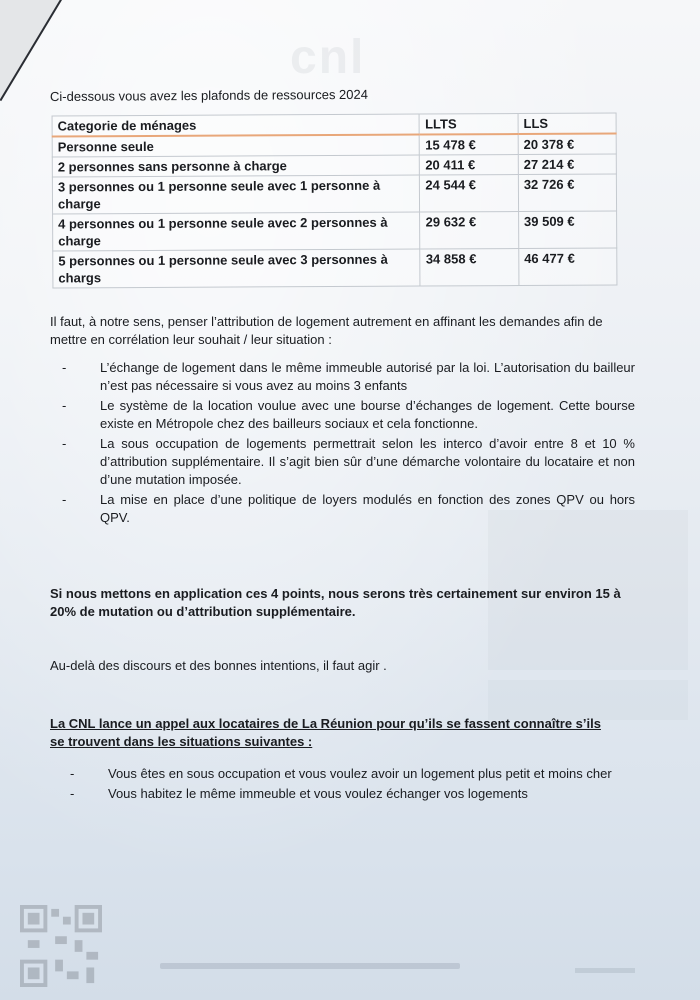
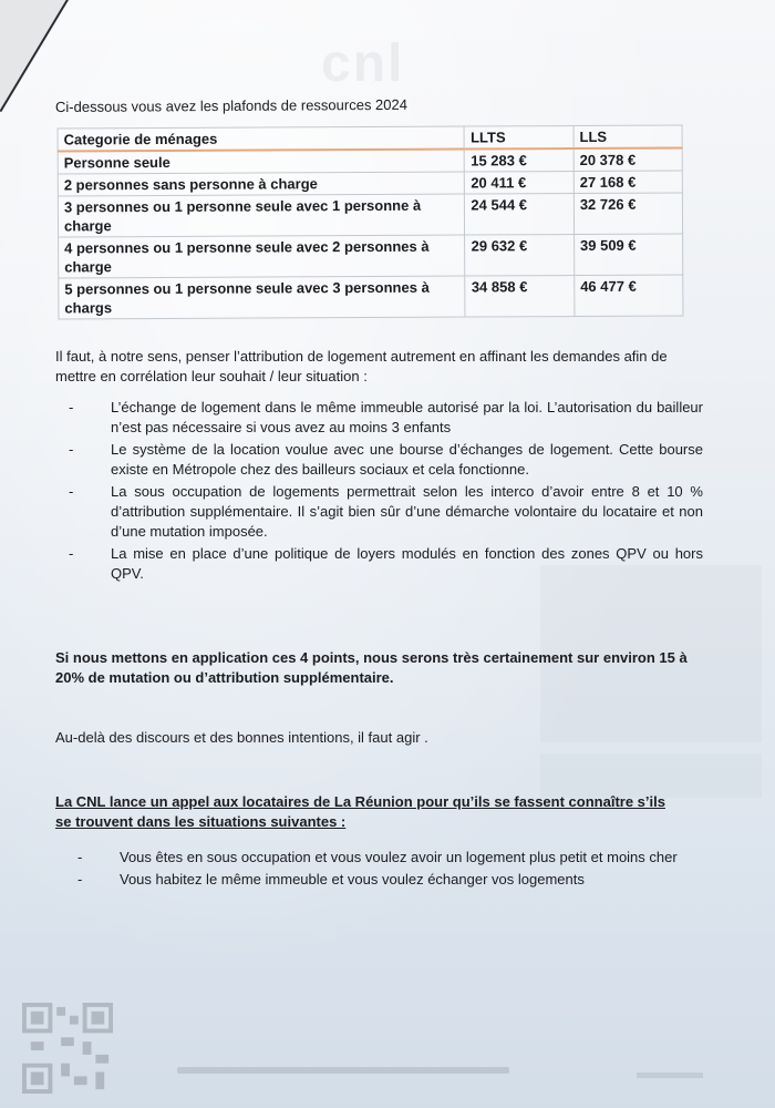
  Ci-dessous vous avez les plafonds de ressources 2024
  Categorie de ménages	LLTS	LLS
- Personne seule	15 478 €	20 378 €
+ Personne seule	15 283 €	20 378 €
- 2 personnes sans personne à charge	20 411 €	27 214 €
+ 2 personnes sans personne à charge	20 411 €	27 168 €
  3 personnes ou 1 personne seule avec 1 personne à charge	24 544 €	32 726 €
  4 personnes ou 1 personne seule avec 2 personnes à charge	29 632 €	39 509 €
  5 personnes ou 1 personne seule avec 3 personnes à chargs	34 858 €	46 477 €
  Il faut, à notre sens, penser l’attribution de logement autrement en affinant les demandes afin de mettre en corrélation leur souhait / leur situation :
  -
  L’échange de logement dans le même immeuble autorisé par la loi. L’autorisation du bailleur n’est pas nécessaire si vous avez au moins 3 enfants
  -
  Le système de la location voulue avec une bourse d’échanges de logement. Cette bourse existe en Métropole chez des bailleurs sociaux et cela fonctionne.
  -
  La sous occupation de logements permettrait selon les interco d’avoir entre 8 et 10 % d’attribution supplémentaire. Il s’agit bien sûr d’une démarche volontaire du locataire et non d’une mutation imposée.
  -
  La mise en place d’une politique de loyers modulés en fonction des zones QPV ou hors QPV.
  Si nous mettons en application ces 4 points, nous serons très certainement sur environ 15 à 20% de mutation ou d’attribution supplémentaire.
  Au-delà des discours et des bonnes intentions, il faut agir .
  La CNL lance un appel aux locataires de La Réunion pour qu’ils se fassent connaître s’ils se trouvent dans les situations suivantes :
  -
  Vous êtes en sous occupation et vous voulez avoir un logement plus petit et moins cher
  -
  Vous habitez le même immeuble et vous voulez échanger vos logements
